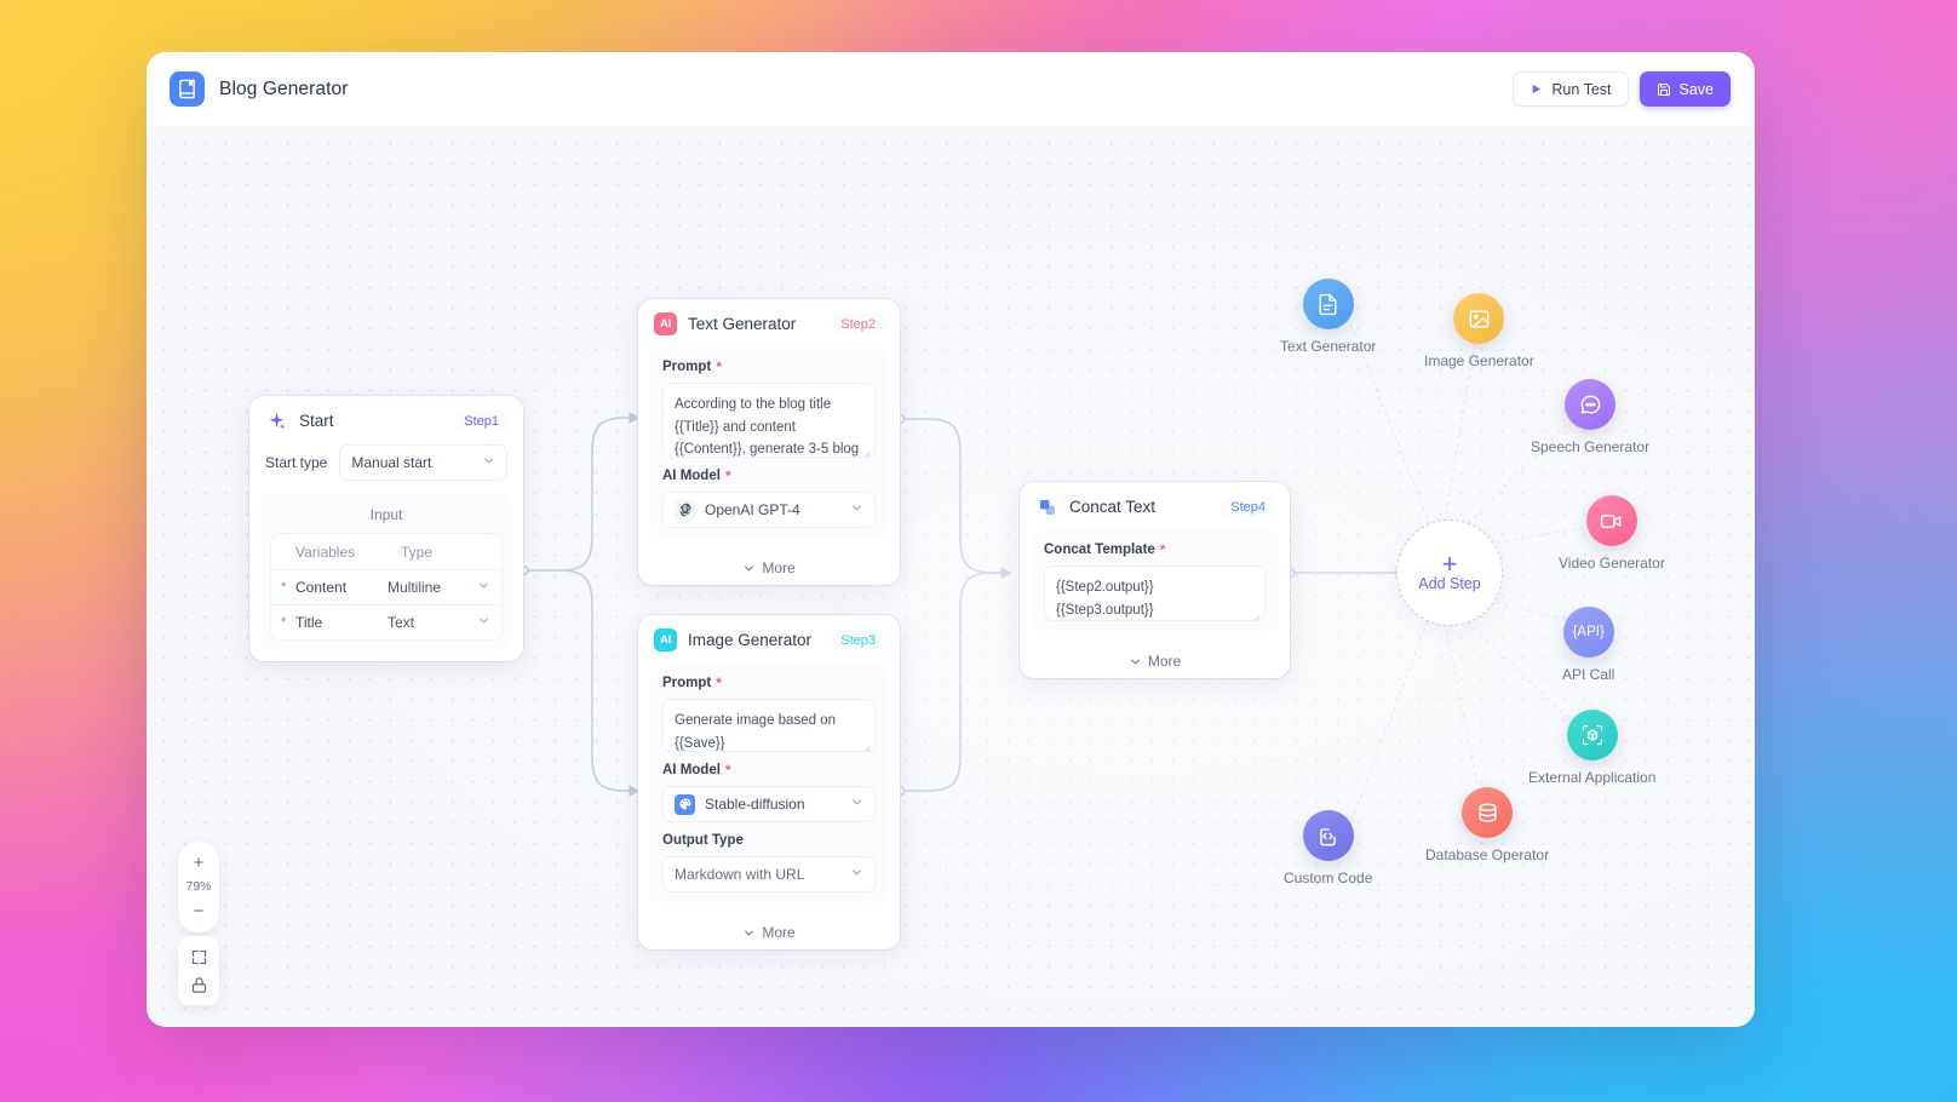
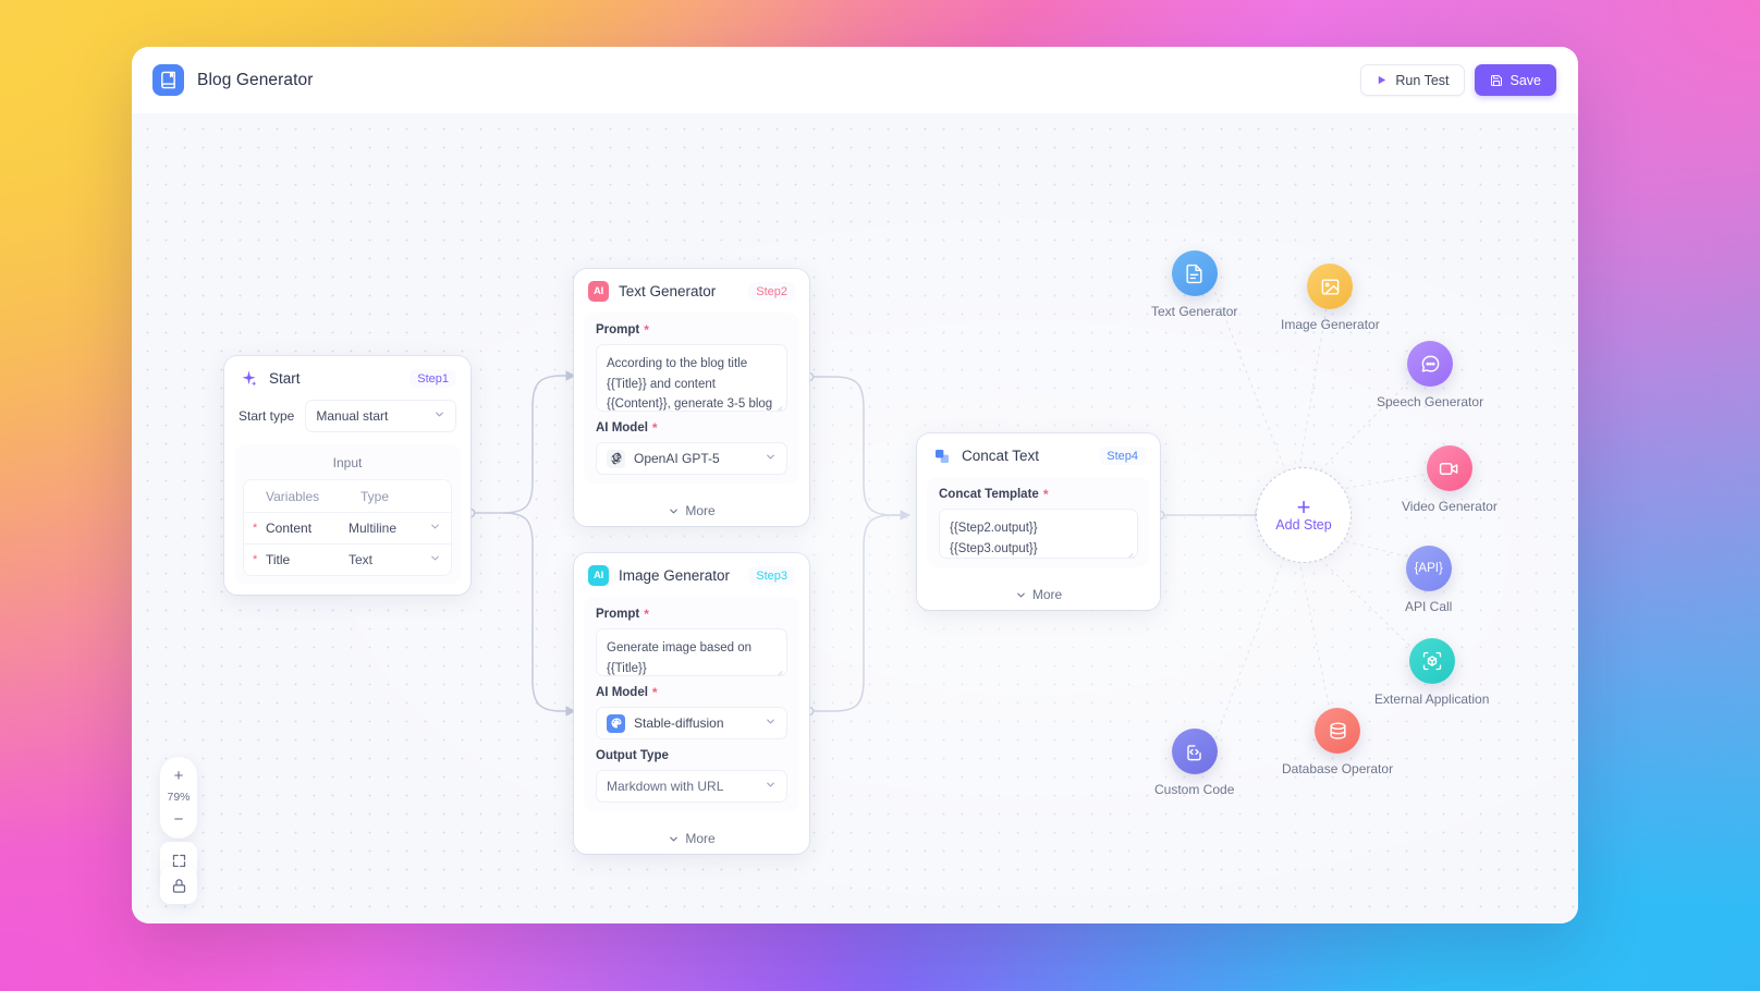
  Blog Generator
  Run Test
  Save
  Start
  Step1
  Start type
  Manual start
  Input
  Variables
  Type
  *
  Content
  Multiline
  *
  Title
  Text
  AI
  Text Generator
  Step2
  Prompt
  *
  According to the blog title {{Title}} and content {{Content}}, generate 3-5 blog
  AI Model
  *
- OpenAI GPT-4
+ OpenAI GPT-5
  More
  AI
  Image Generator
  Step3
  Prompt
  *
- Generate image based on {{Save}}
+ Generate image based on {{Title}}
  AI Model
  *
  Stable-diffusion
  Output Type
  Markdown with URL
  More
  Concat Text
  Step4
  Concat Template
  *
  {{Step2.output}}
  {{Step3.output}}
  More
  +
  Add Step
  Text Generator
  Image Generator
  Speech Generator
  Video Generator
  {API}
  API Call
  External Application
  Database Operator
  Custom Code
  +
  79%
  −
